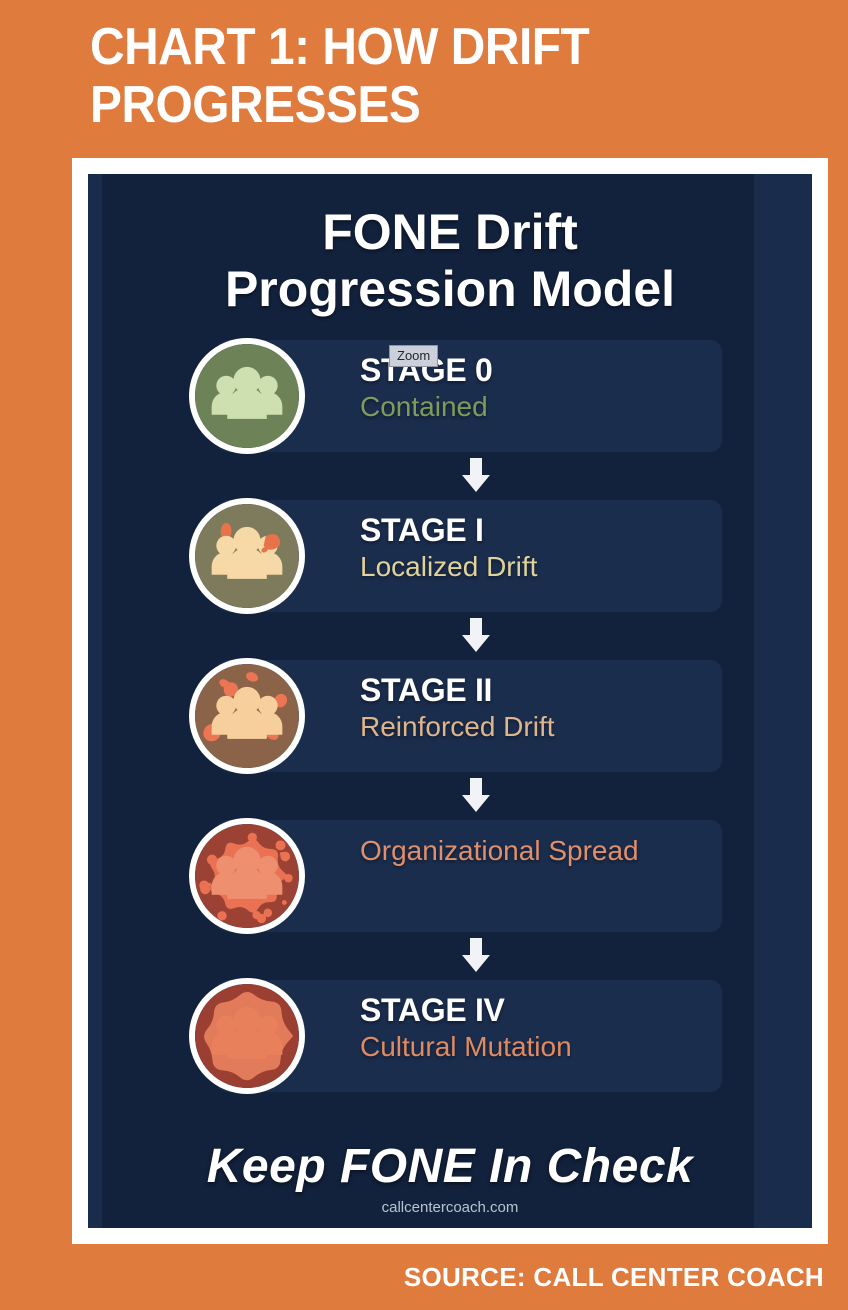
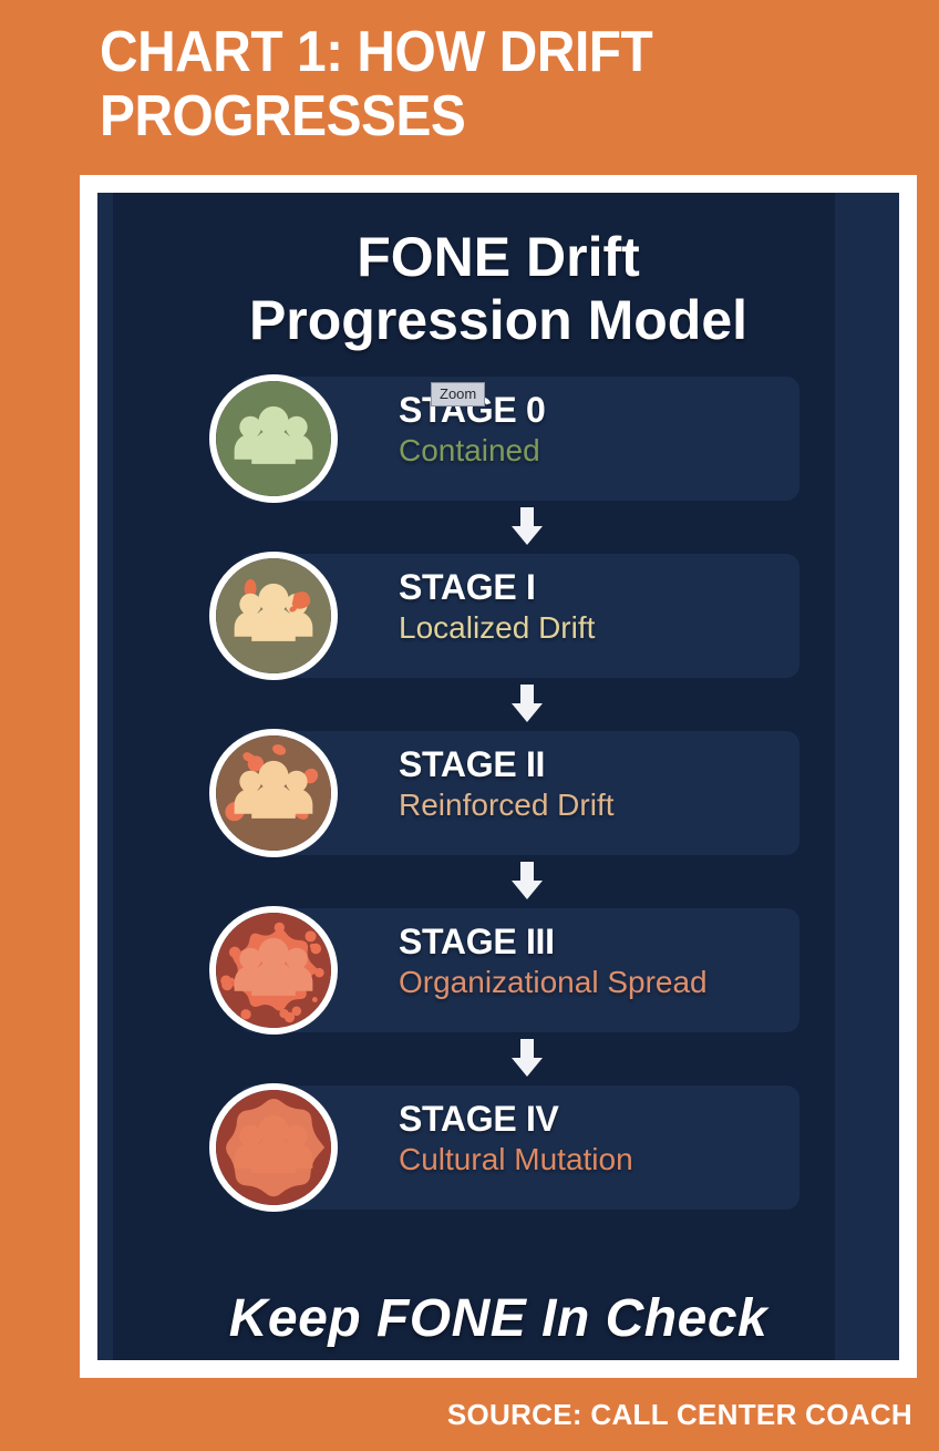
  CHART 1: HOW DRIFT PROGRESSES
  FONE Drift
  Progression Model
  STAGE 0
  Contained
  STAGE I
  Localized Drift
  STAGE II
  Reinforced Drift
+ STAGE III
  Organizational Spread
  STAGE IV
  Cultural Mutation
  Keep FONE In Check
- callcentercoach.com
  Zoom
  SOURCE: CALL CENTER COACH
